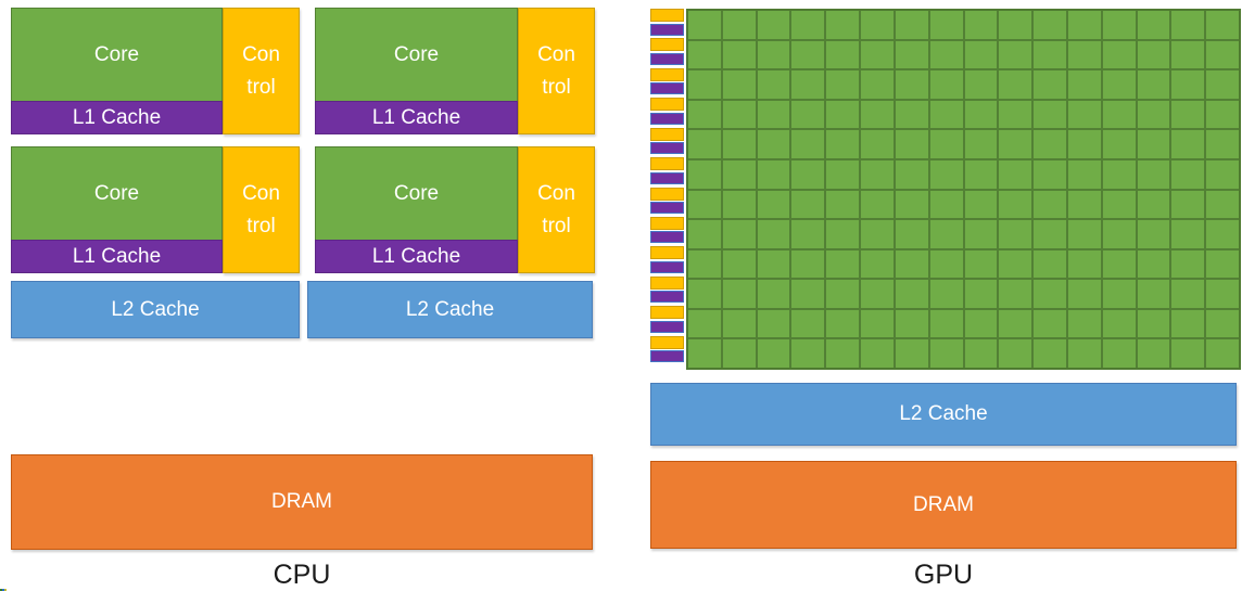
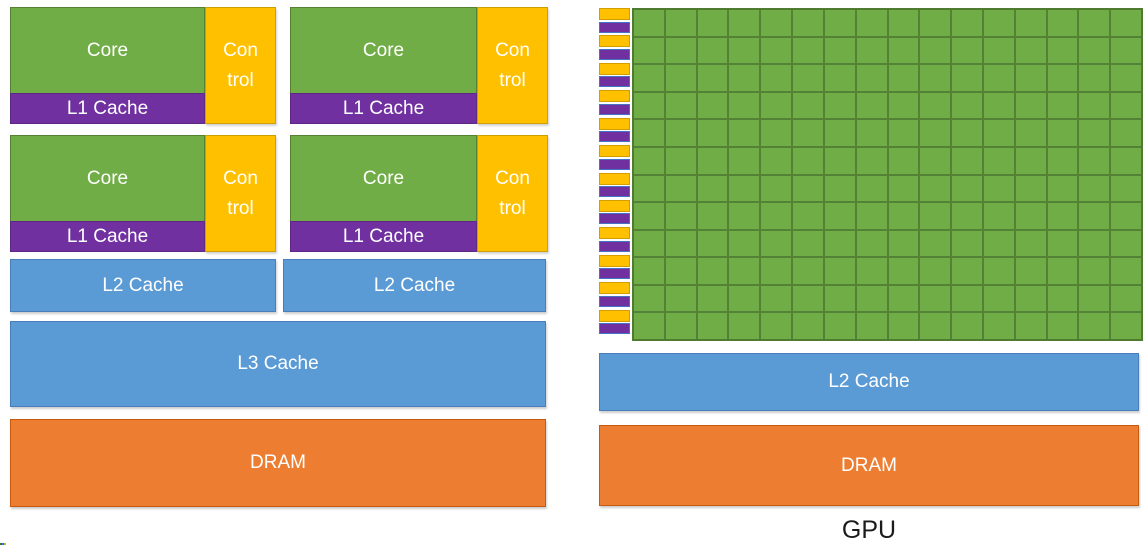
  Core
  L1 Cache
  Con
  trol
  Core
  L1 Cache
  Con
  trol
  Core
  L1 Cache
  Con
  trol
  Core
  L1 Cache
  Con
  trol
  L2 Cache
  L2 Cache
+ L3 Cache
  DRAM
- CPU
  L2 Cache
  DRAM
  GPU
